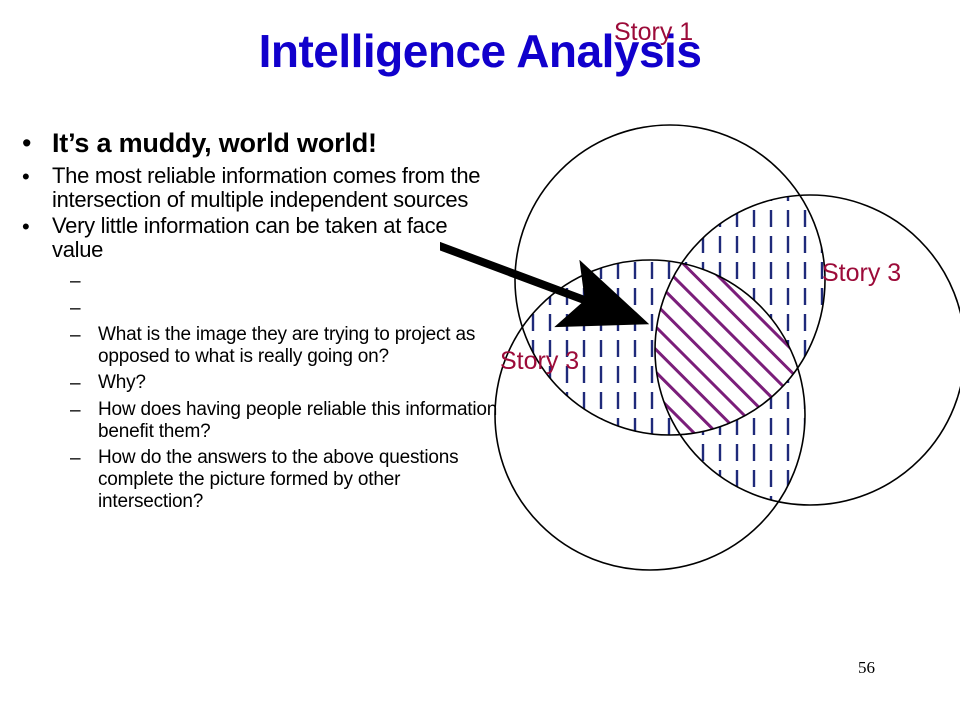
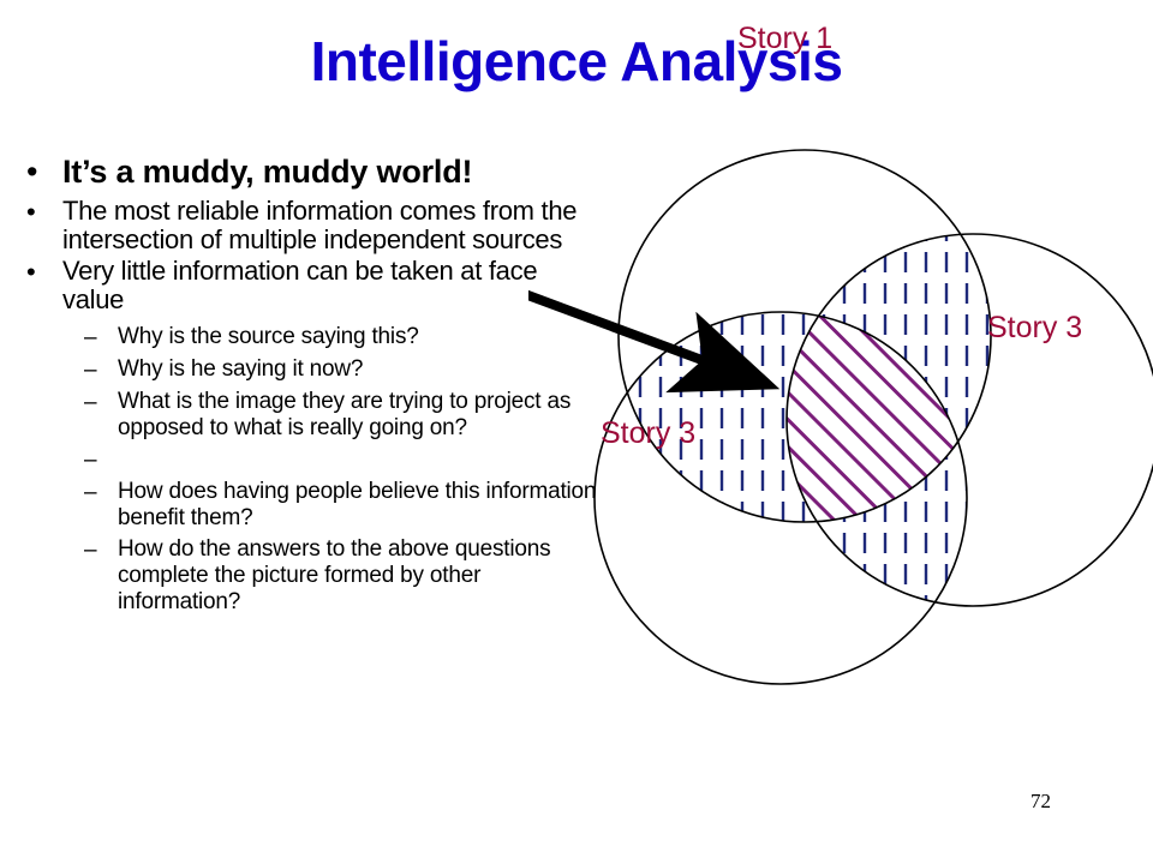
  Intelligence Analysis
  •
- It’s a muddy, world world!
+ It’s a muddy, muddy world!
  •
  The most reliable information comes from the intersection of multiple independent sources
  •
  Very little information can be taken at face value
  –
+ Why is the source saying this?
  –
+ Why is he saying it now?
  –
  What is the image they are trying to project as opposed to what is really going on?
  –
- Why?
  –
- How does having people reliable this information benefit them?
+ How does having people believe this information benefit them?
  –
- How do the answers to the above questions complete the picture formed by other intersection?
+ How do the answers to the above questions complete the picture formed by other information?
  Story 1
  Story 3
  Story 3
- 56
+ 72
